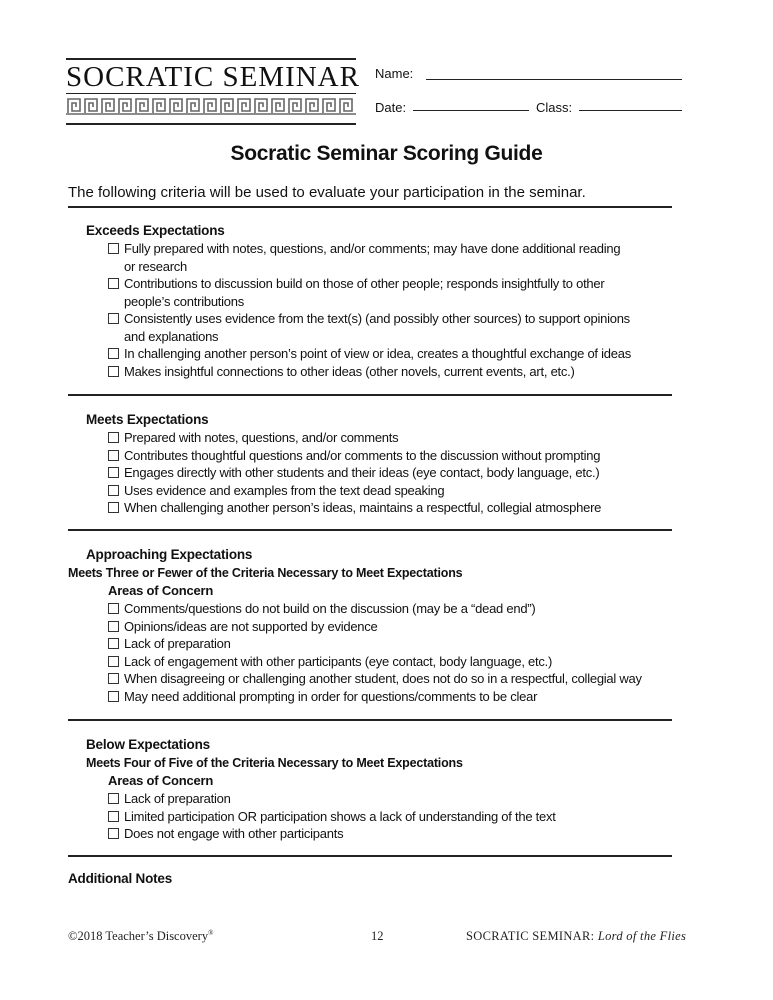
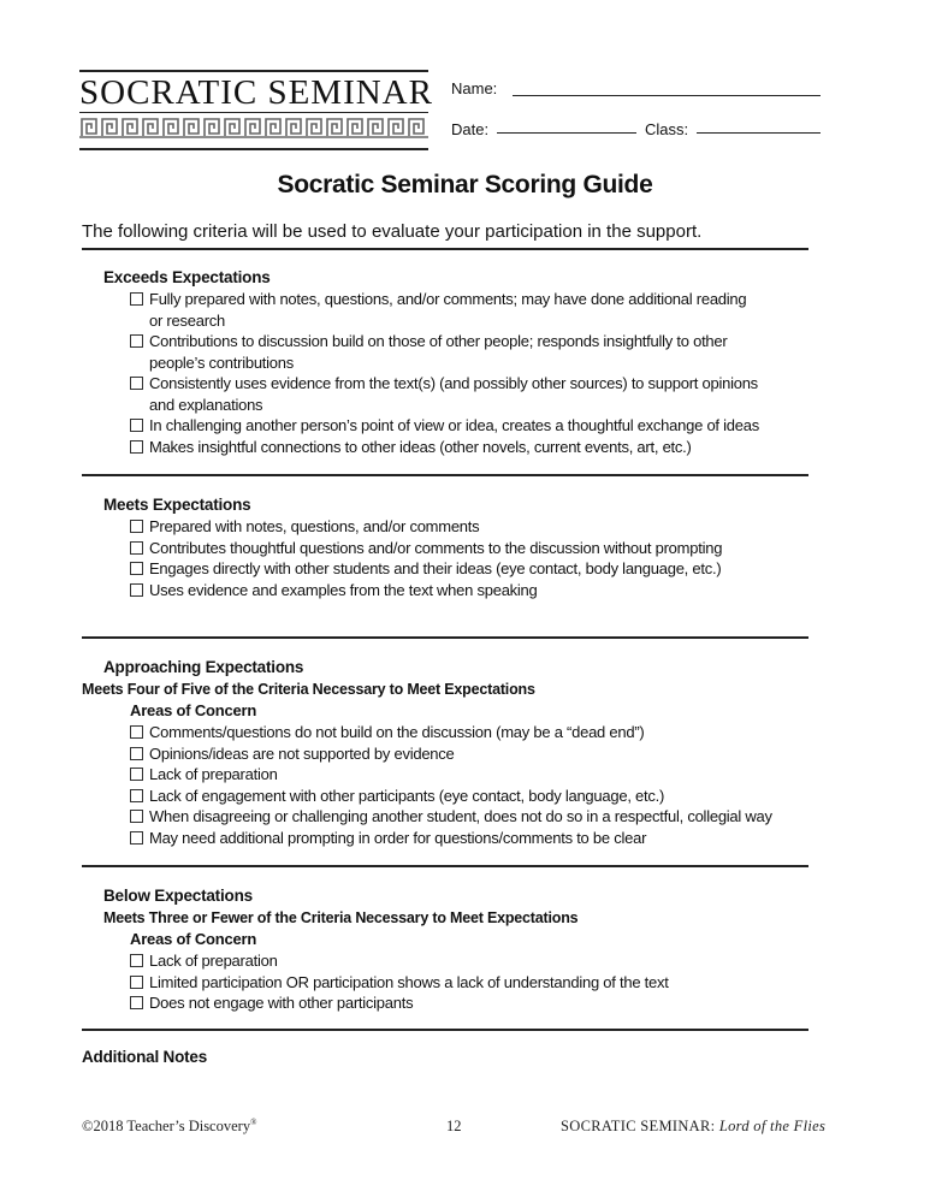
  SOCRATIC SEMINAR
  Name:
  Date:
  Class:
  Socratic Seminar Scoring Guide
- The following criteria will be used to evaluate your participation in the seminar.
+ The following criteria will be used to evaluate your participation in the support.
  Exceeds Expectations
  Fully prepared with notes, questions, and/or comments; may have done additional reading
  or research
  Contributions to discussion build on those of other people; responds insightfully to other
  people’s contributions
  Consistently uses evidence from the text(s) (and possibly other sources) to support opinions
  and explanations
  In challenging another person’s point of view or idea, creates a thoughtful exchange of ideas
  Makes insightful connections to other ideas (other novels, current events, art, etc.)
  Meets Expectations
  Prepared with notes, questions, and/or comments
  Contributes thoughtful questions and/or comments to the discussion without prompting
  Engages directly with other students and their ideas (eye contact, body language, etc.)
- Uses evidence and examples from the text dead speaking
+ Uses evidence and examples from the text when speaking
- When challenging another person’s ideas, maintains a respectful, collegial atmosphere
  Approaching Expectations
- Meets Three or Fewer of the Criteria Necessary to Meet Expectations
+ Meets Four of Five of the Criteria Necessary to Meet Expectations
  Areas of Concern
  Comments/questions do not build on the discussion (may be a “dead end”)
  Opinions/ideas are not supported by evidence
  Lack of preparation
  Lack of engagement with other participants (eye contact, body language, etc.)
  When disagreeing or challenging another student, does not do so in a respectful, collegial way
  May need additional prompting in order for questions/comments to be clear
  Below Expectations
- Meets Four of Five of the Criteria Necessary to Meet Expectations
+ Meets Three or Fewer of the Criteria Necessary to Meet Expectations
  Areas of Concern
  Lack of preparation
  Limited participation OR participation shows a lack of understanding of the text
  Does not engage with other participants
  Additional Notes
  ©2018 Teacher’s Discovery®
  12
  SOCRATIC SEMINAR: Lord of the Flies
